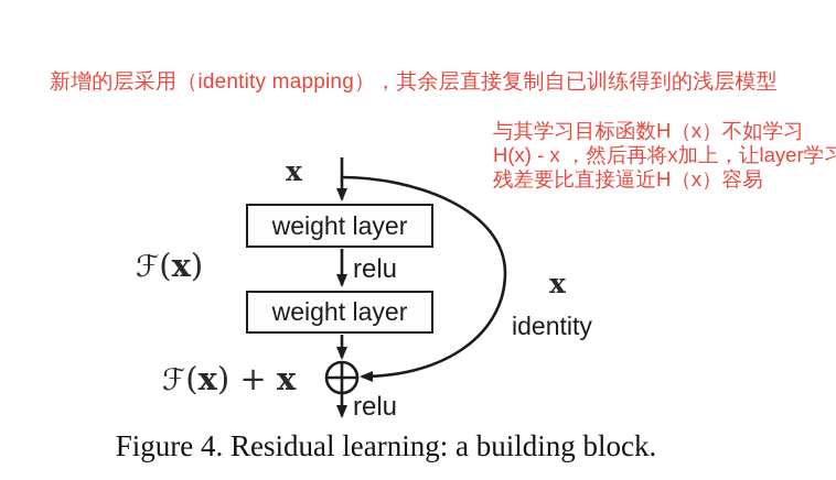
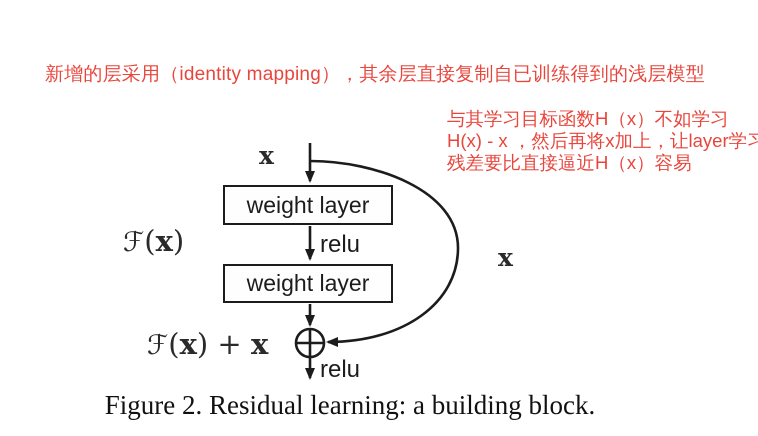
  新增的层采用（identity mapping），其余层直接复制自已训练得到的浅层模型
  与其学习目标函数H（x）不如学习
  H(x) - x ，然后再将x加上，让layer学习
  残差要比直接逼近H（x）容易
  x
  ℱ(x)
  weight layer
  relu
  weight layer
  x
- identity
  ℱ(x) + x
  relu
- Figure 4. Residual learning: a building block.
+ Figure 2. Residual learning: a building block.
